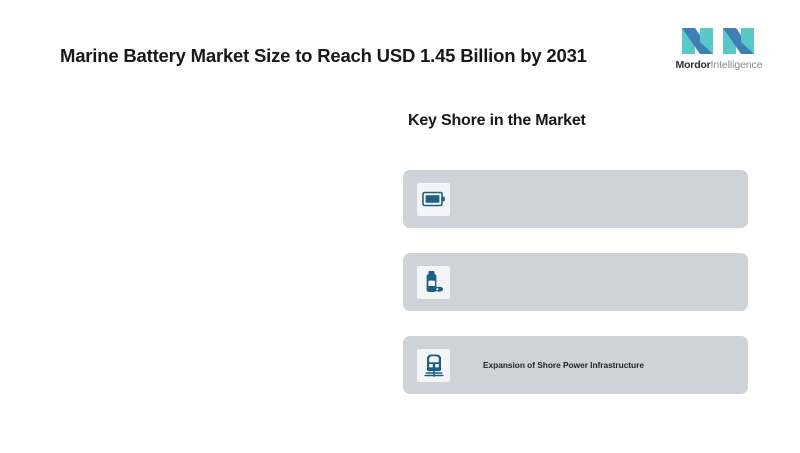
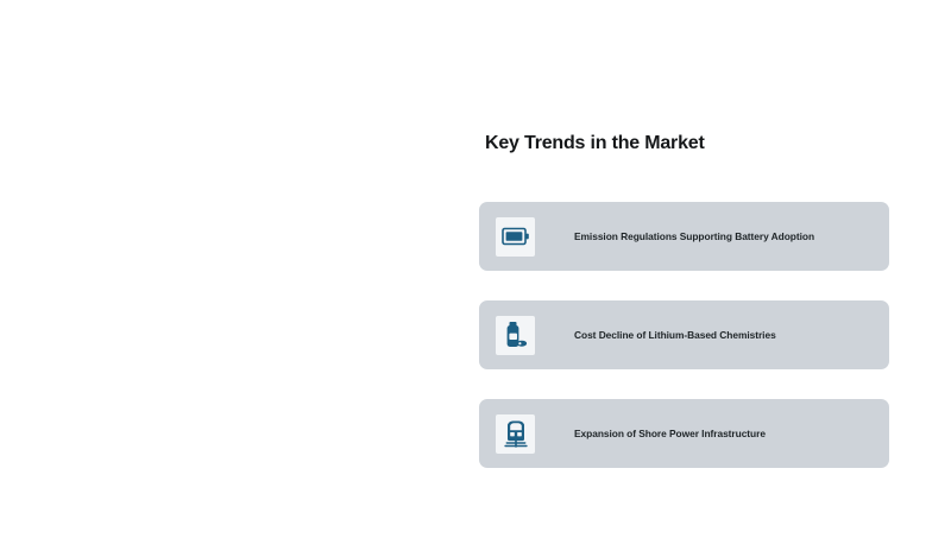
- Marine Battery Market Size to Reach USD 1.45 Billion by 2031
- MordorIntelligence
- Key Shore in the Market
+ Key Trends in the Market
+ Emission Regulations Supporting Battery Adoption
+ Cost Decline of Lithium-Based Chemistries
  Expansion of Shore Power Infrastructure
